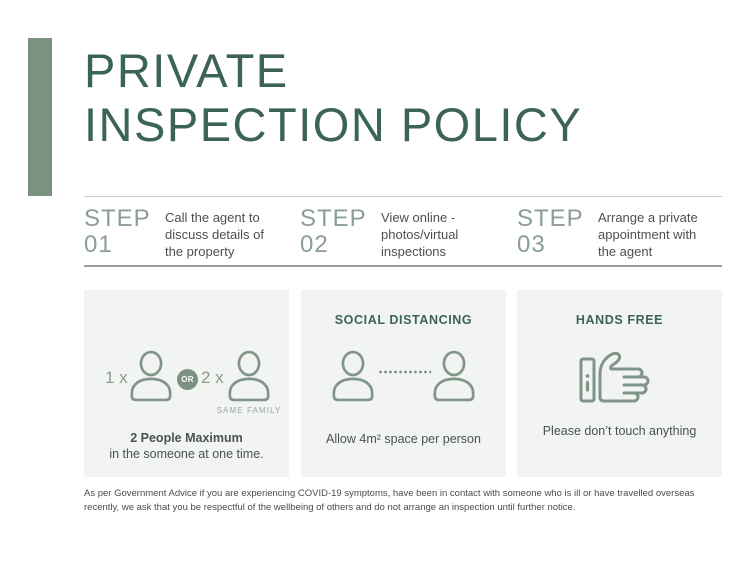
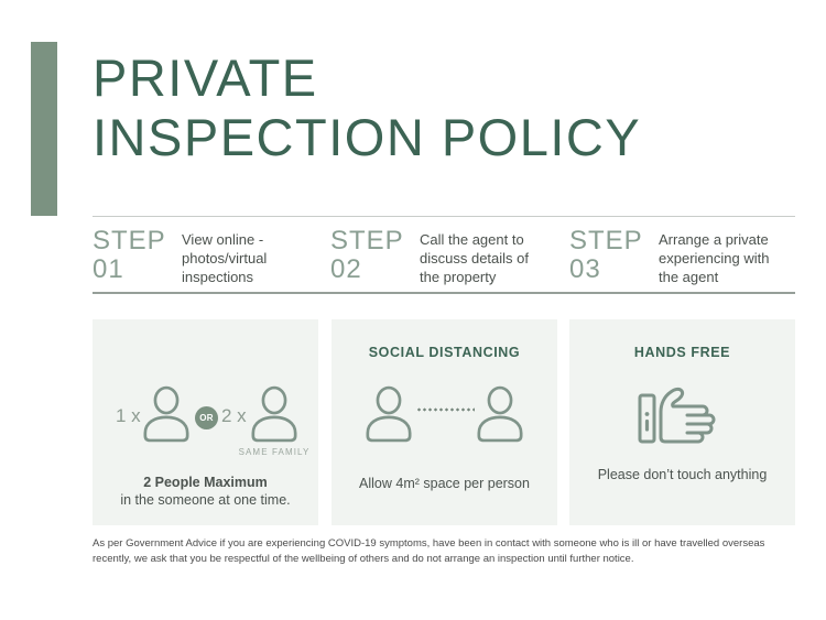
  PRIVATE
  INSPECTION POLICY
  STEP
  01
- Call the agent to discuss details of the property
+ View online - photos/virtual inspections
  STEP
  02
- View online - photos/virtual inspections
+ Call the agent to discuss details of the property
  STEP
  03
- Arrange a private appointment with the agent
+ Arrange a private experiencing with the agent
  1 x
  OR
  2 x
  SAME FAMILY
  2 People Maximum
  in the someone at one time.
  SOCIAL DISTANCING
  Allow 4m² space per person
  HANDS FREE
  Please don’t touch anything
  As per Government Advice if you are experiencing COVID-19 symptoms, have been in contact with someone who is ill or have travelled overseas recently, we ask that you be respectful of the wellbeing of others and do not arrange an inspection until further notice.
